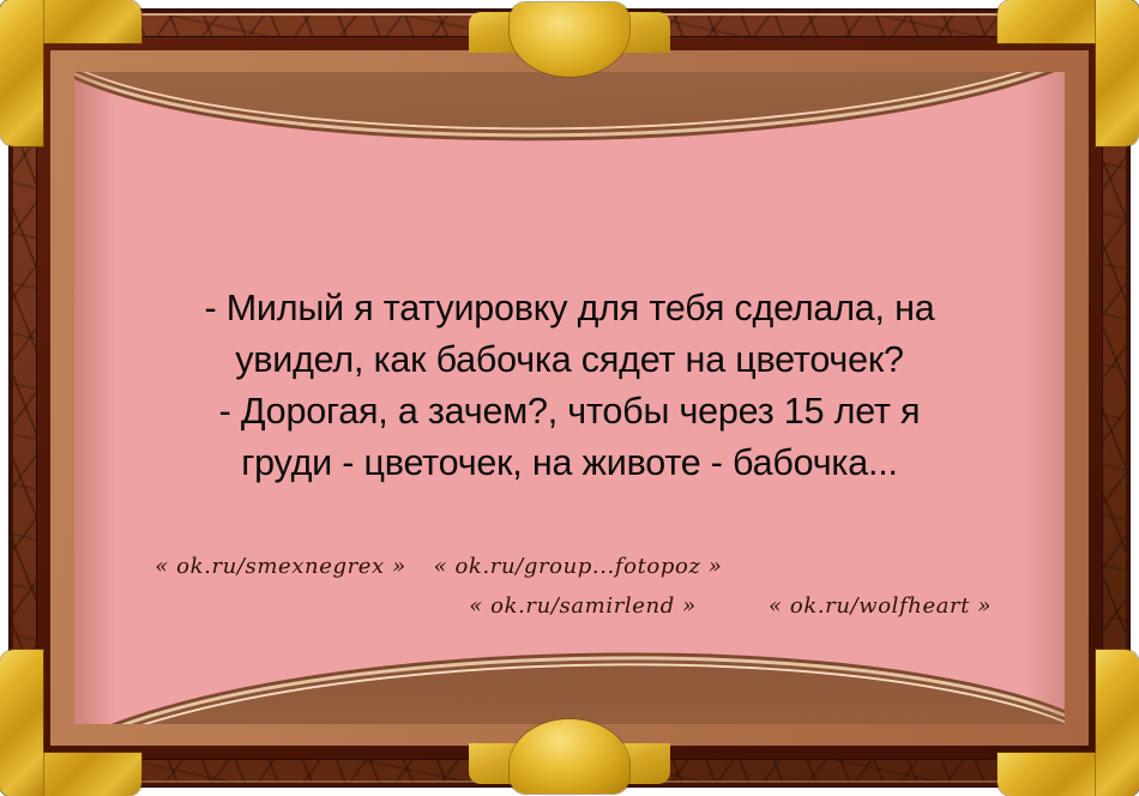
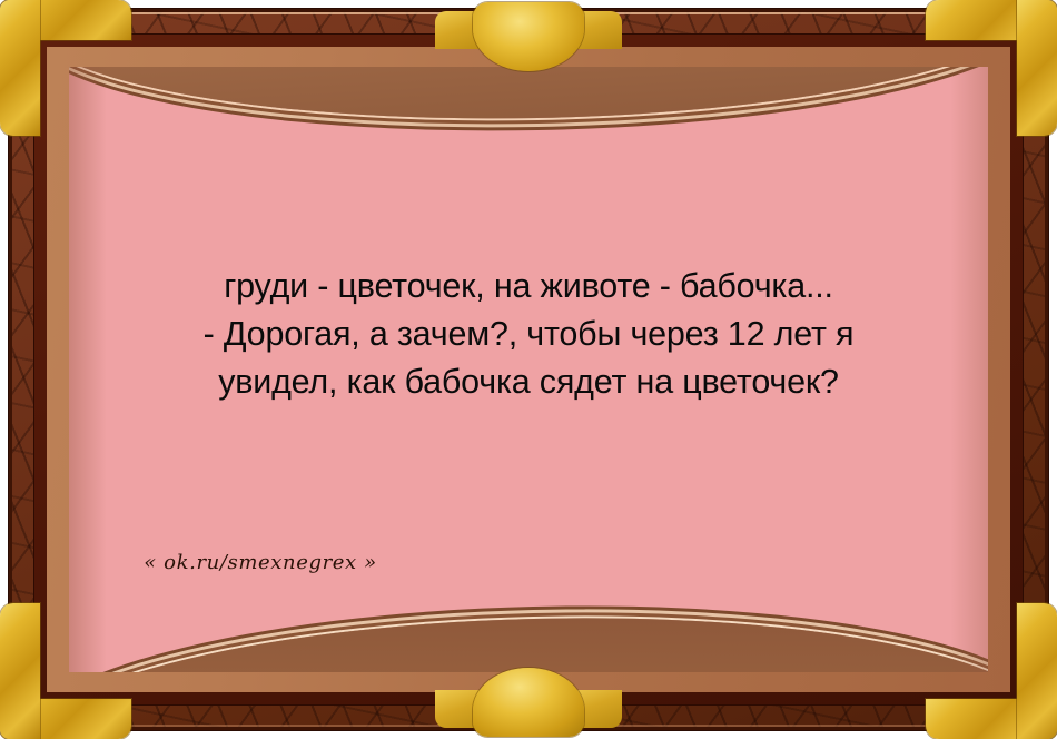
- - Милый я татуировку для тебя сделала, на
- увидел, как бабочка сядет на цветочек?
+ груди - цветочек, на животе - бабочка...
- - Дорогая, а зачем?, чтобы через 15 лет я
+ - Дорогая, а зачем?, чтобы через 12 лет я
- груди - цветочек, на животе - бабочка...
+ увидел, как бабочка сядет на цветочек?
  « ok.ru/smexnegrex »
- « ok.ru/group...fotopoz »
- « ok.ru/samirlend »
- « ok.ru/wolfheart »
